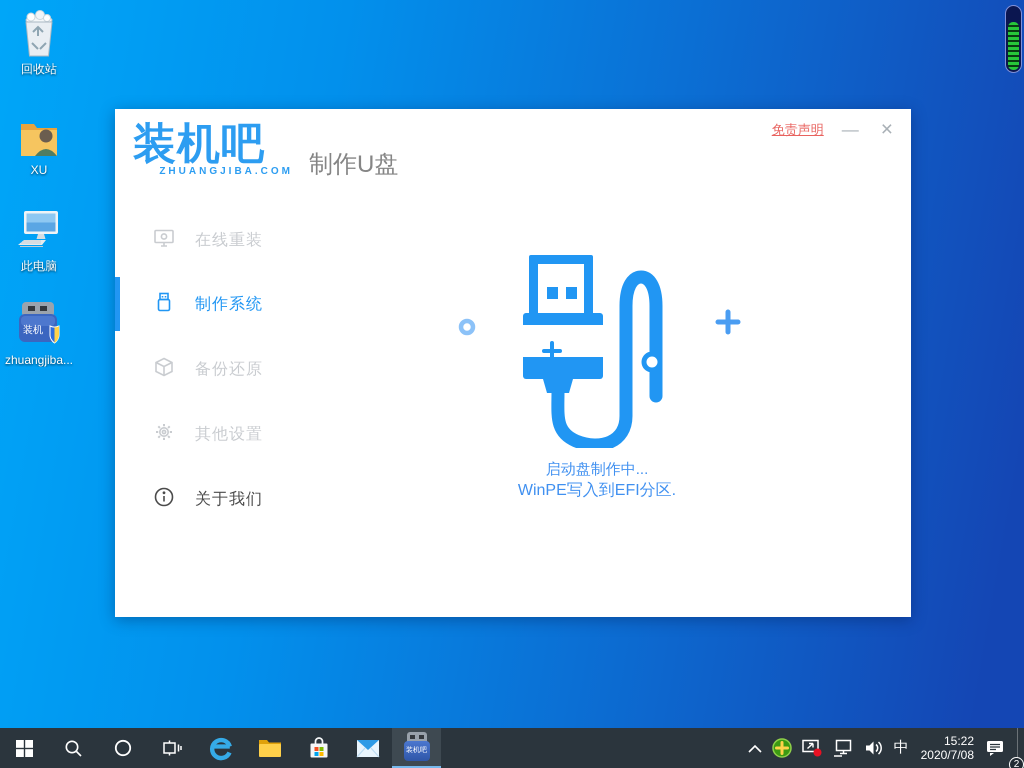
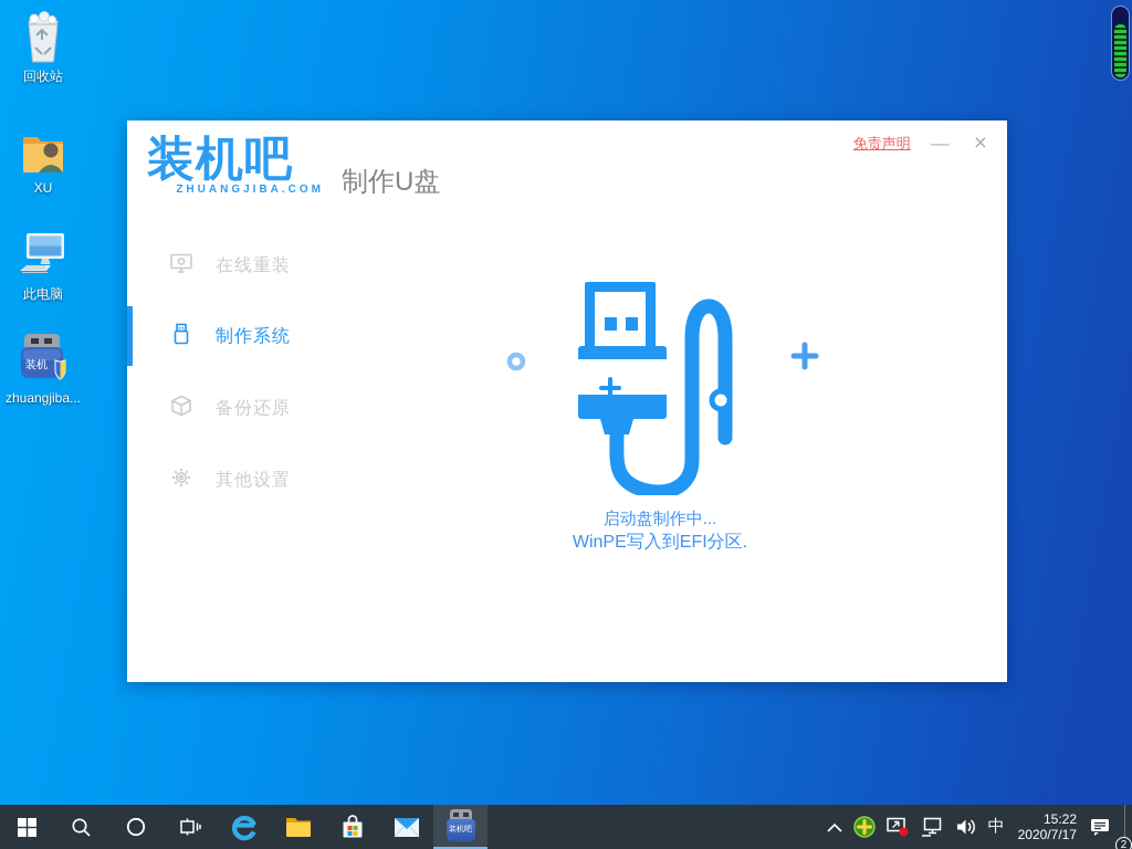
  回收站
  XU
  此电脑
  装机
  zhuangjiba...
  装机吧
  ZHUANGJIBA.COM
  制作U盘
  免责声明
  —
  ×
  在线重装
  制作系统
  备份还原
  其他设置
- 关于我们
  启动盘制作中...
  WinPE写入到EFI分区.
  中
  15:22
- 2020/7/08
+ 2020/7/17
  2
